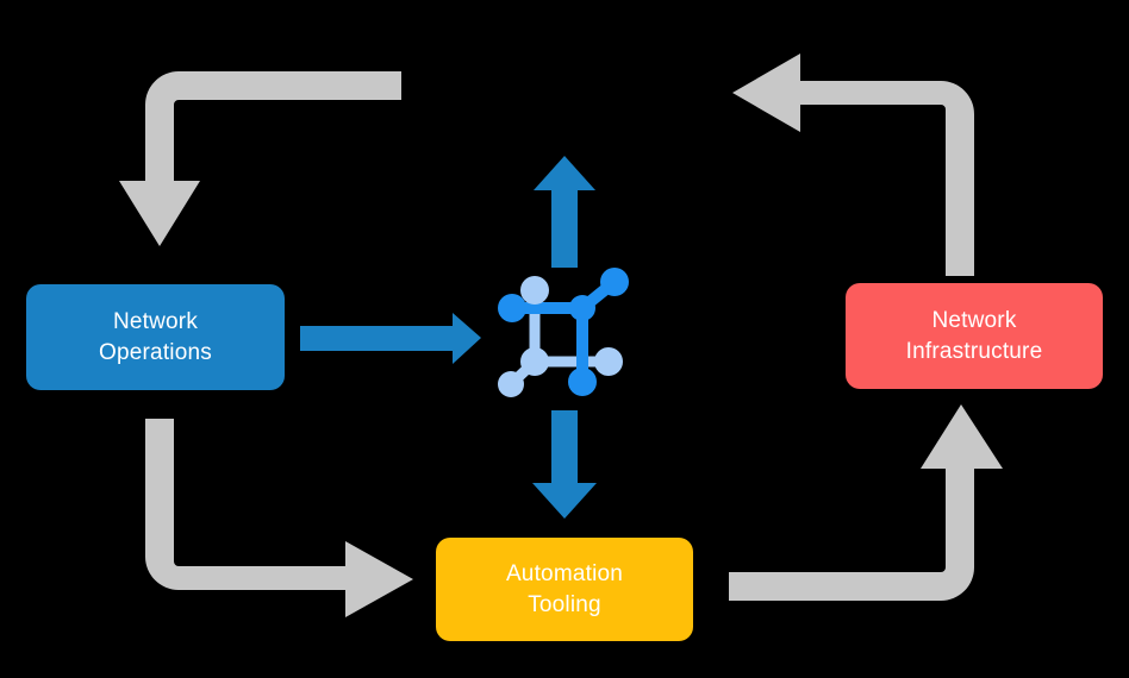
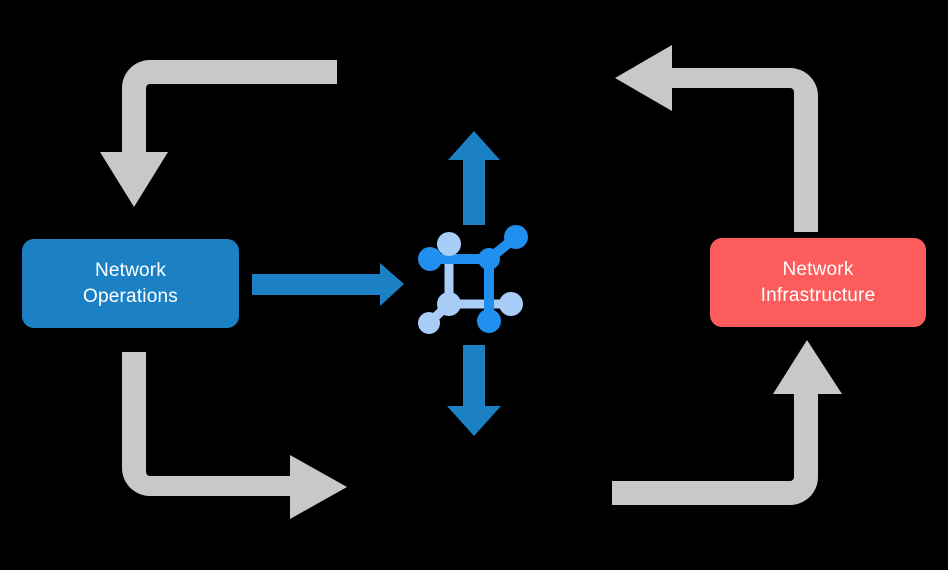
  Network
  Operations
  Network
  Infrastructure
- Automation
- Tooling
